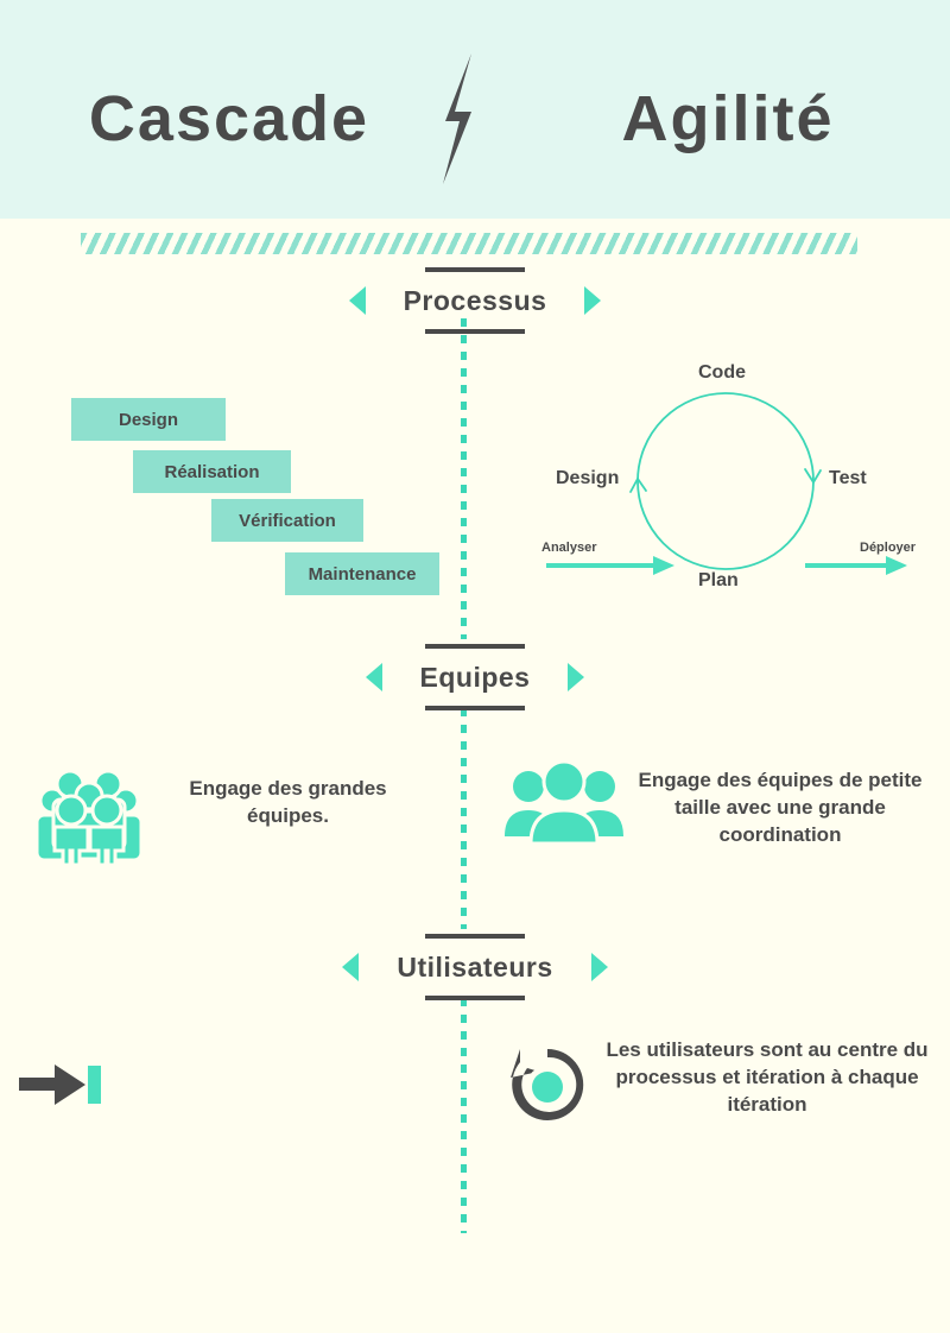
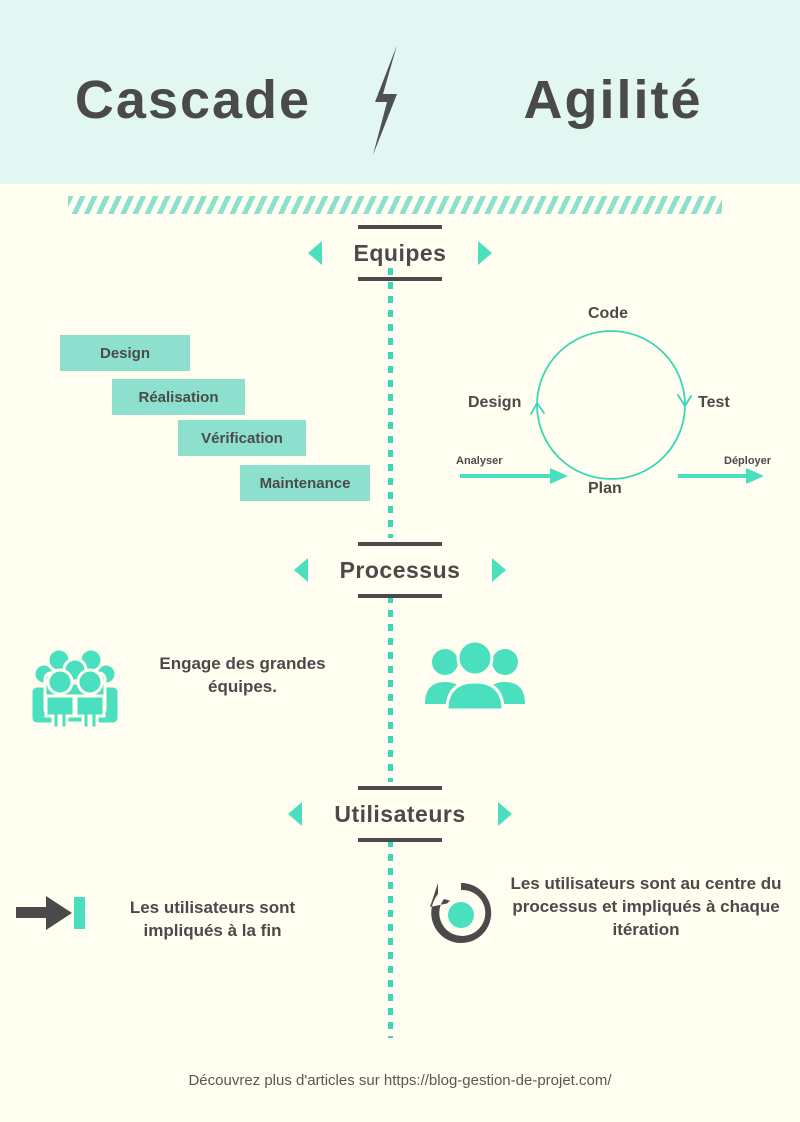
  Cascade
  Agilité
- Processus
+ Equipes
  Design
  Réalisation
  Vérification
  Maintenance
  Code
  Test
  Plan
  Design
  Analyser
  Déployer
- Equipes
+ Processus
  Engage des grandes équipes.
- Engage des équipes de petite taille avec une grande coordination
  Utilisateurs
+ Les utilisateurs sont impliqués à la fin
- Les utilisateurs sont au centre du processus et itération à chaque itération
+ Les utilisateurs sont au centre du processus et impliqués à chaque itération
+ Découvrez plus d'articles sur https://blog-gestion-de-projet.com/
